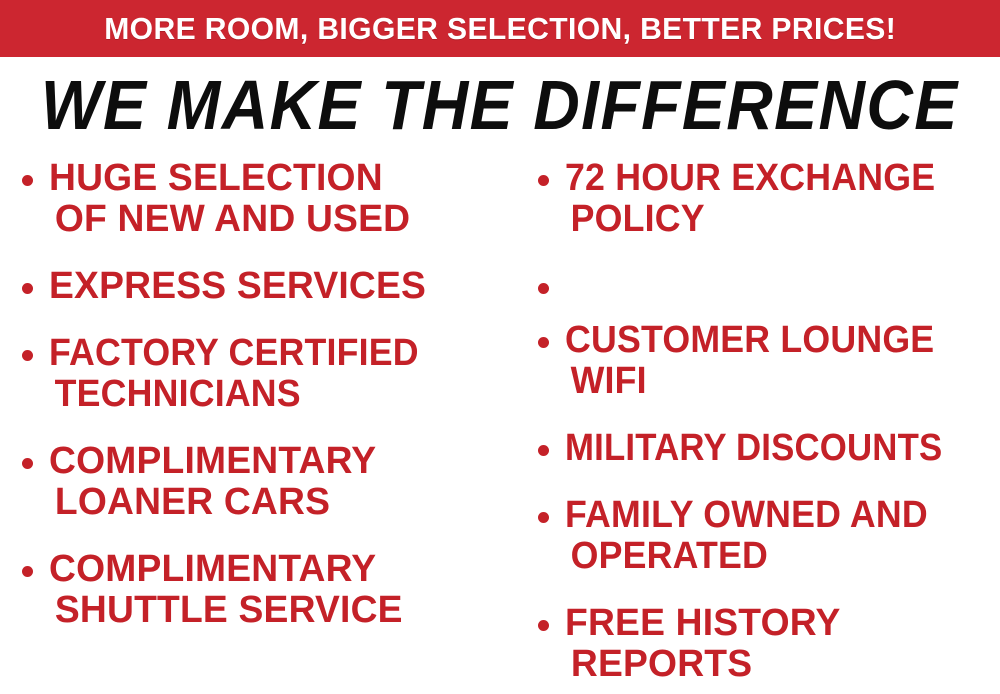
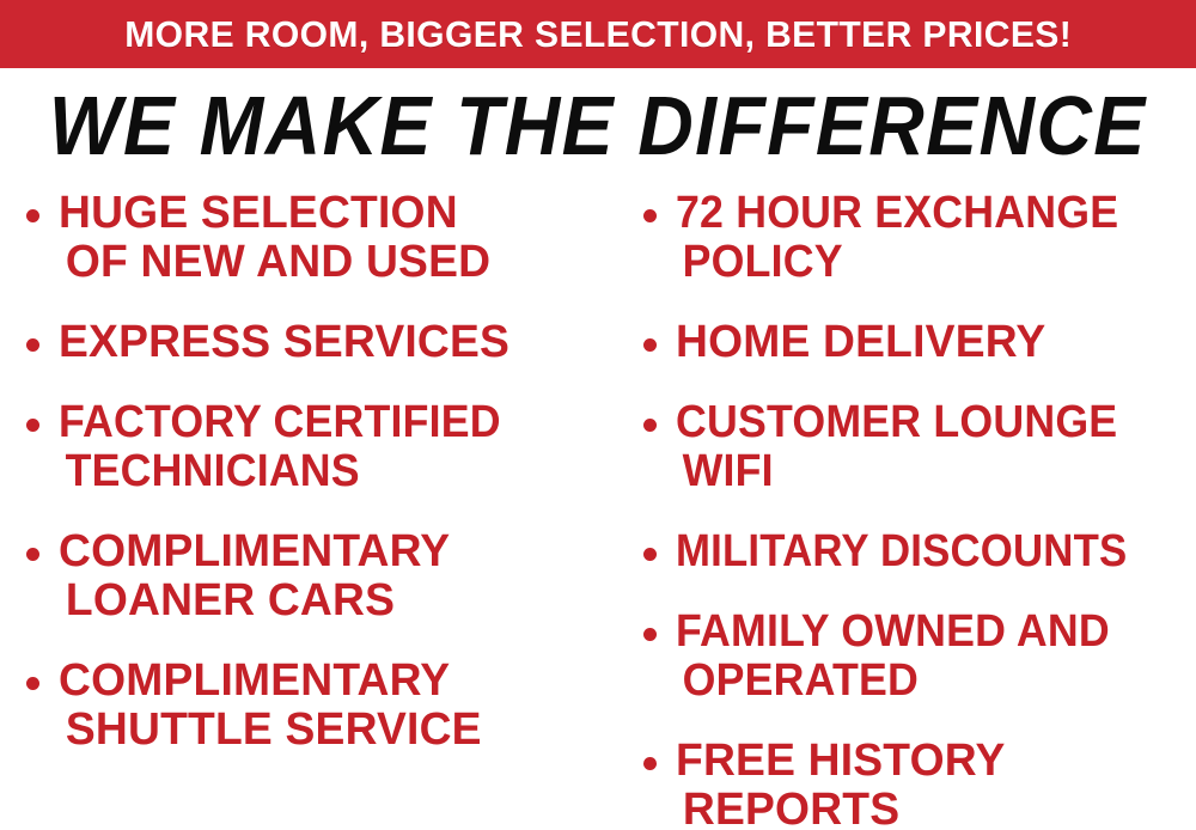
  MORE ROOM, BIGGER SELECTION, BETTER PRICES!
  WE MAKE THE DIFFERENCE
  HUGE SELECTION
  OF NEW AND USED
  EXPRESS SERVICES
  FACTORY CERTIFIED
  TECHNICIANS
  COMPLIMENTARY
  LOANER CARS
  COMPLIMENTARY
  SHUTTLE SERVICE
  72 HOUR EXCHANGE
  POLICY
+ HOME DELIVERY
  CUSTOMER LOUNGE
  WIFI
  MILITARY DISCOUNTS
  FAMILY OWNED AND
  OPERATED
  FREE HISTORY
  REPORTS
